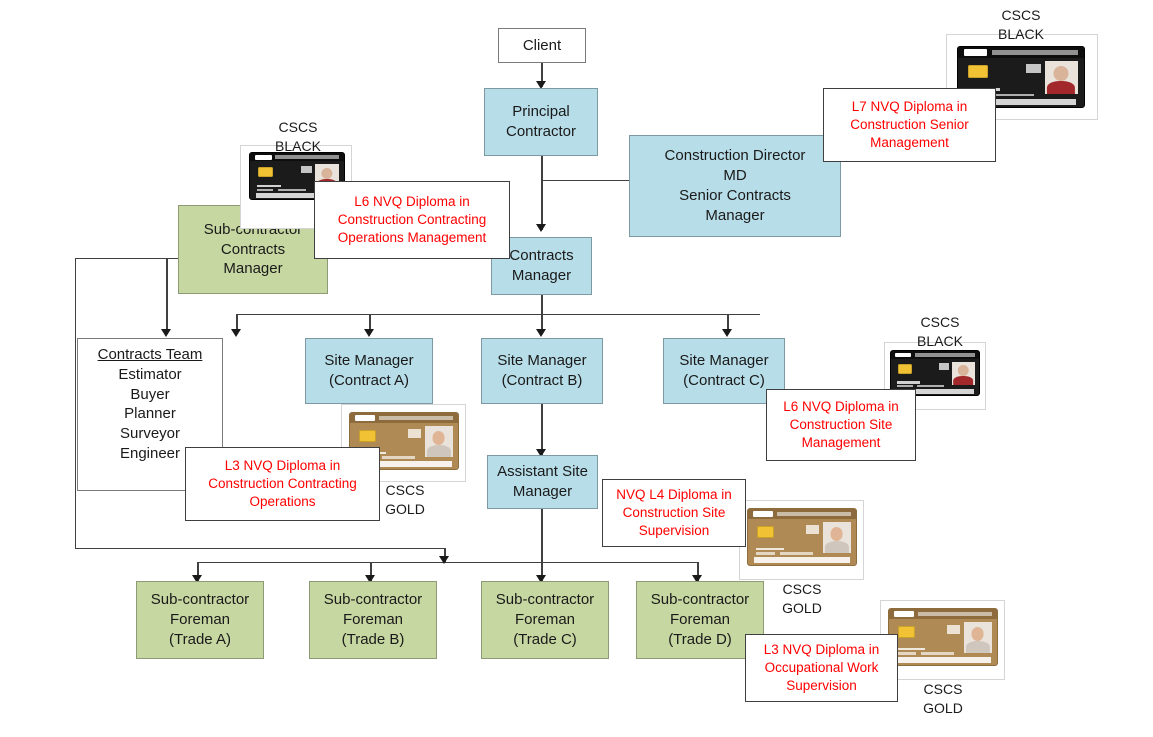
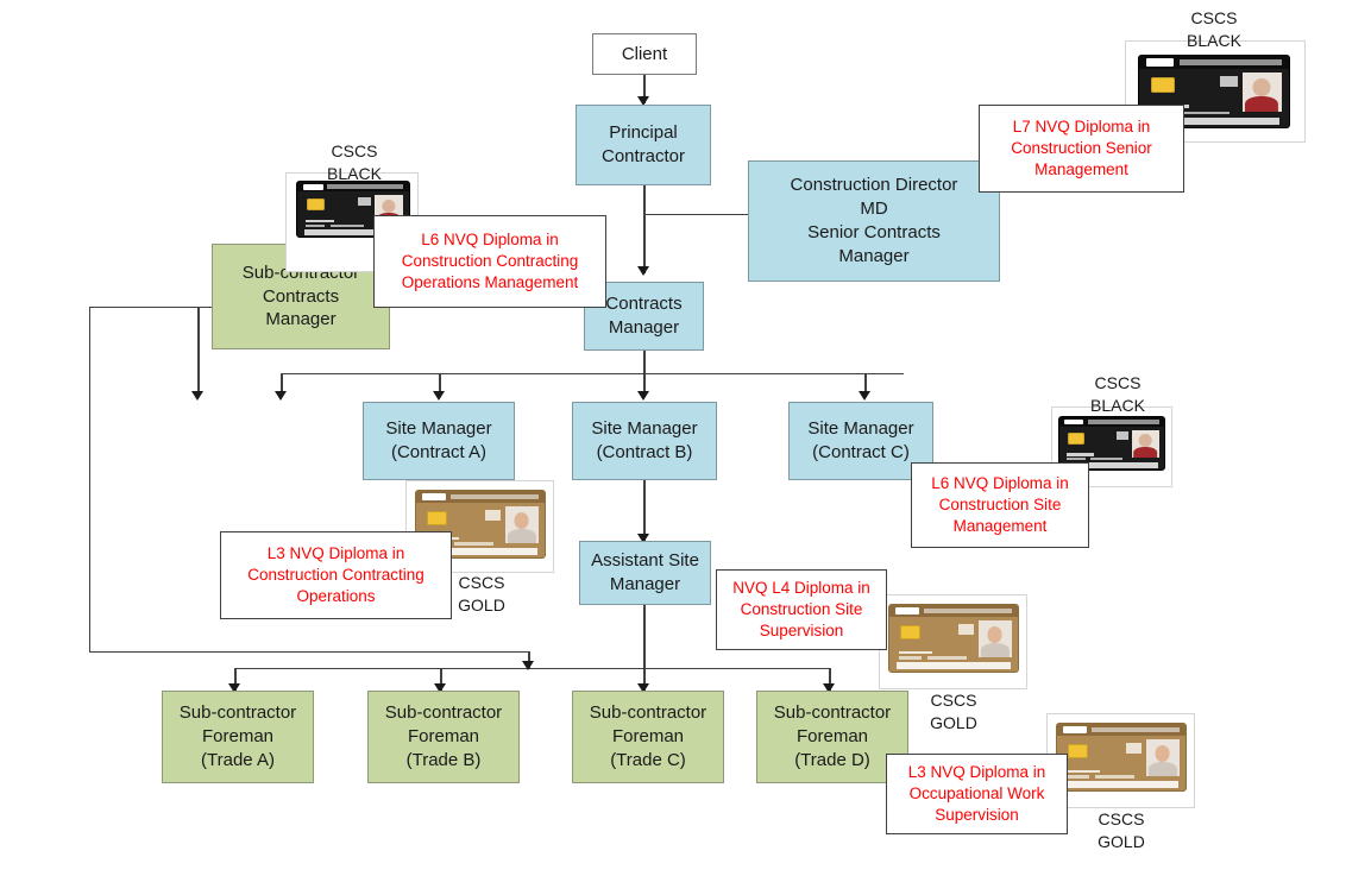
  CSCS
  BLACK
  CSCS
  BLACK
  CSCS
  BLACK
  CSCS
  GOLD
  CSCS
  GOLD
  CSCS
  GOLD
  Client
  Principal
  Contractor
  Construction Director
  MD
  Senior Contracts
  Manager
  Sub-contractor
  Contracts
  Manager
  Contracts
  Manager
- Contracts Team
- Estimator
- Buyer
- Planner
- Surveyor
- Engineer
  Site Manager
  (Contract A)
  Site Manager
  (Contract B)
  Site Manager
  (Contract C)
  Assistant Site
  Manager
  Sub-contractor
  Foreman
  (Trade A)
  Sub-contractor
  Foreman
  (Trade B)
  Sub-contractor
  Foreman
  (Trade C)
  Sub-contractor
  Foreman
  (Trade D)
  L7 NVQ Diploma in
  Construction Senior
  Management
  L6 NVQ Diploma in
  Construction Contracting
  Operations Management
  L3 NVQ Diploma in
  Construction Contracting
  Operations
  L6 NVQ Diploma in
  Construction Site
  Management
  NVQ L4 Diploma in
  Construction Site
  Supervision
  L3 NVQ Diploma in
  Occupational Work
  Supervision
